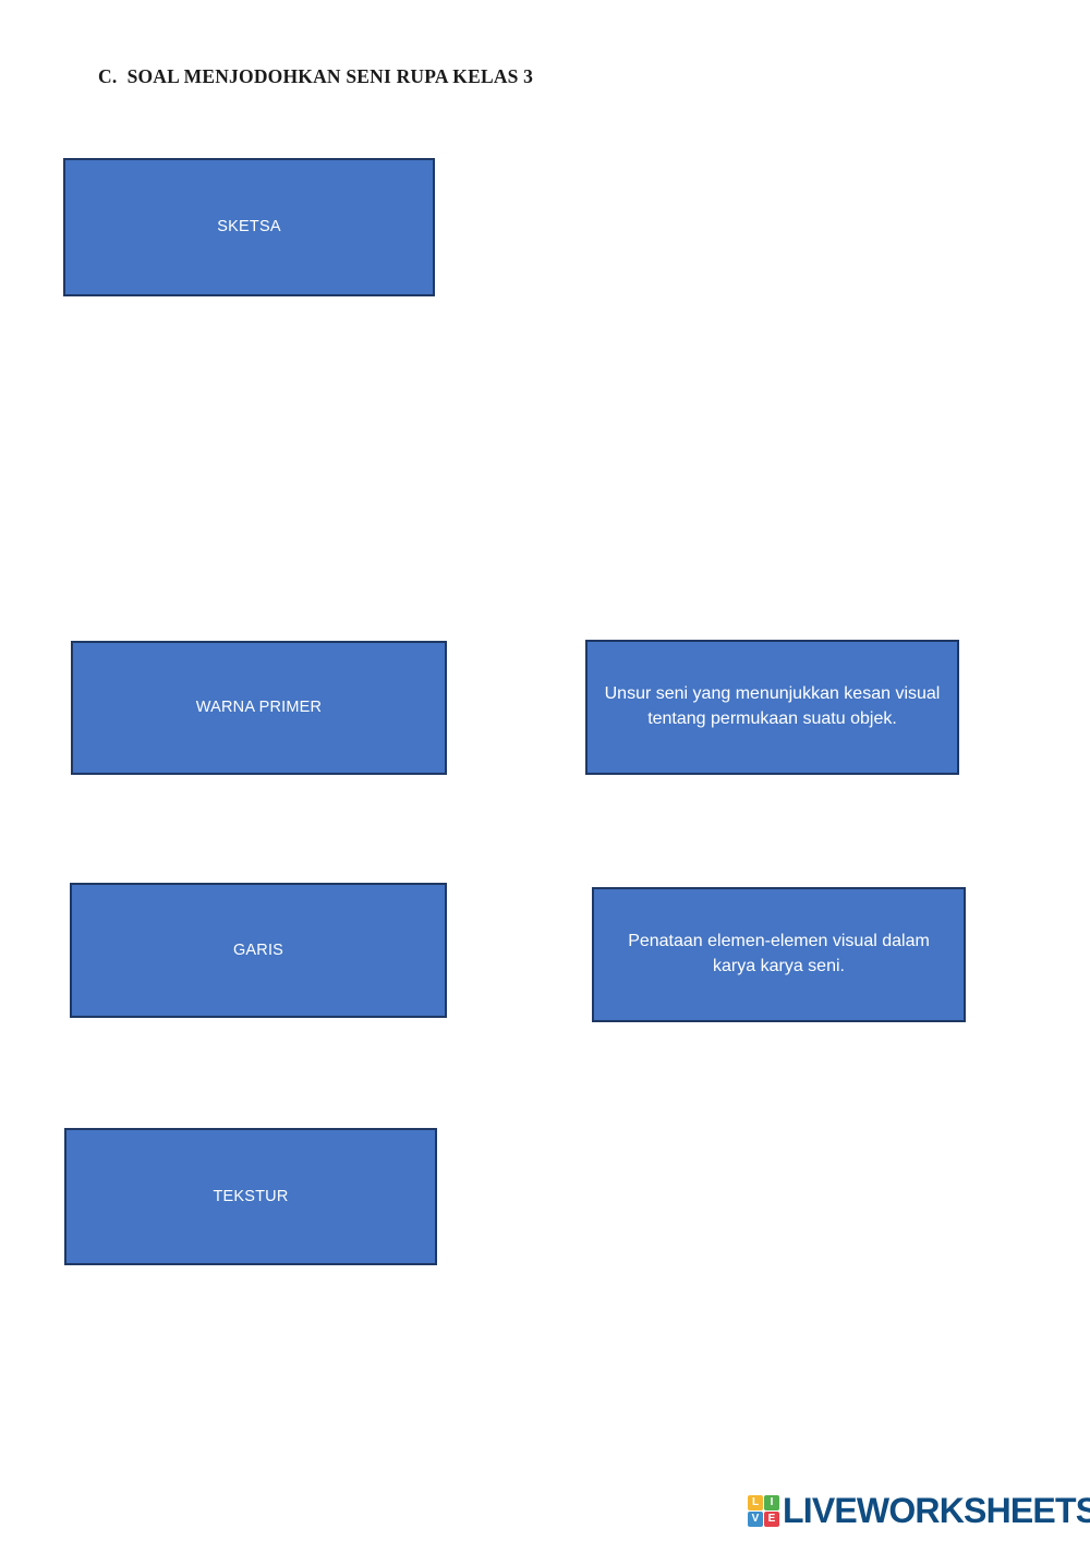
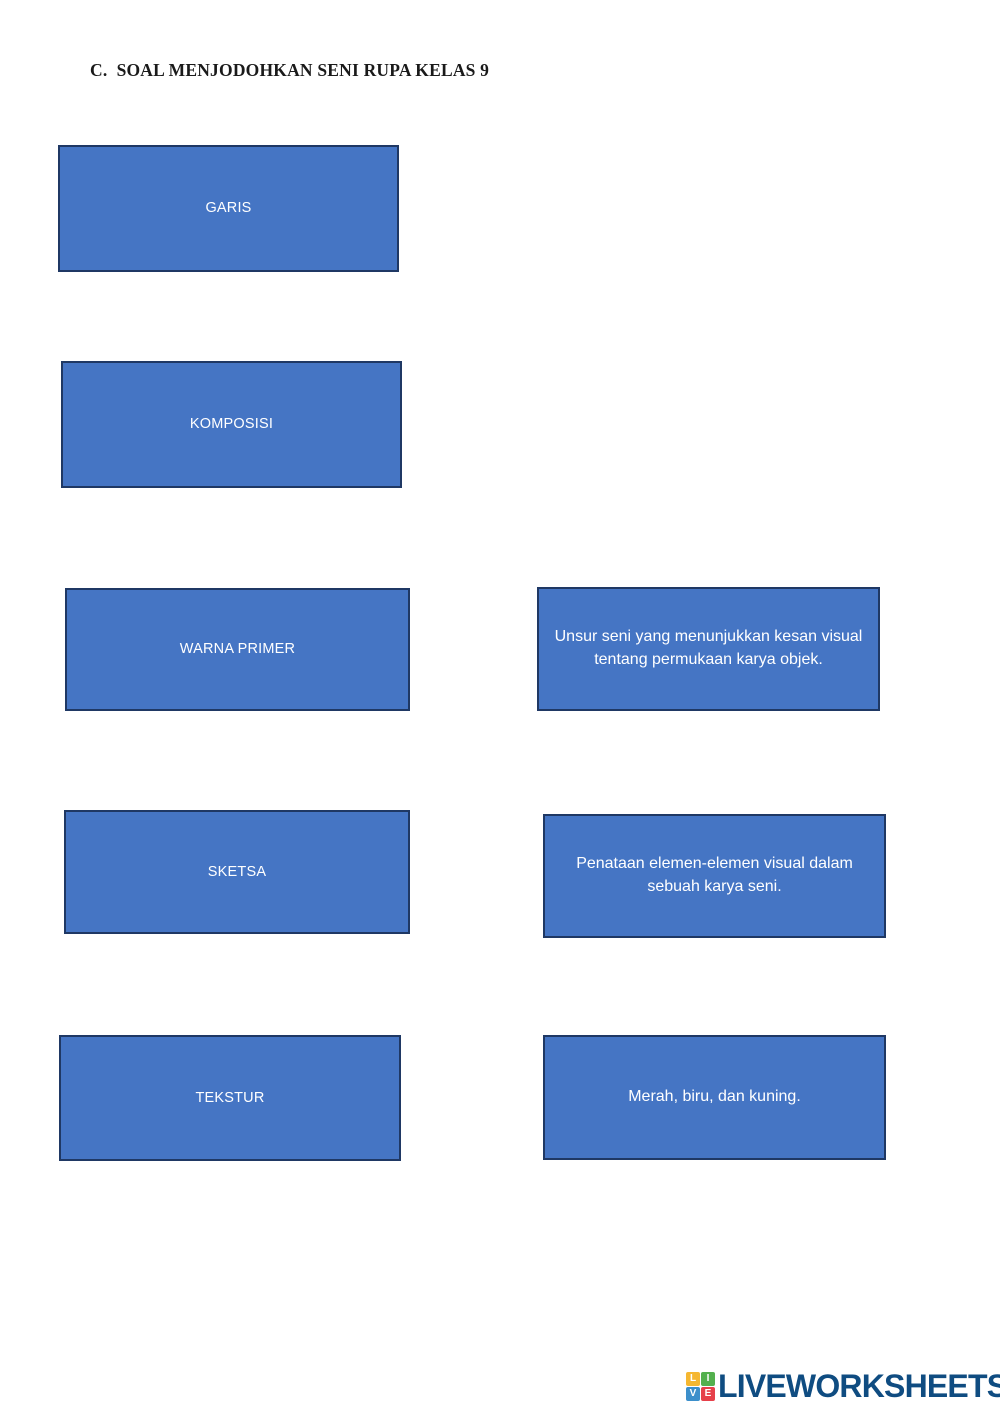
- C. SOAL MENJODOHKAN SENI RUPA KELAS 3
+ C. SOAL MENJODOHKAN SENI RUPA KELAS 9
- SKETSA
+ GARIS
+ KOMPOSISI
  WARNA PRIMER
- GARIS
+ SKETSA
  TEKSTUR
- Unsur seni yang menunjukkan kesan visual tentang permukaan suatu objek.
+ Unsur seni yang menunjukkan kesan visual tentang permukaan karya objek.
- Penataan elemen-elemen visual dalam karya karya seni.
+ Penataan elemen-elemen visual dalam sebuah karya seni.
+ Merah, biru, dan kuning.
  L
  I
  V
  E
  LIVEWORKSHEETS
